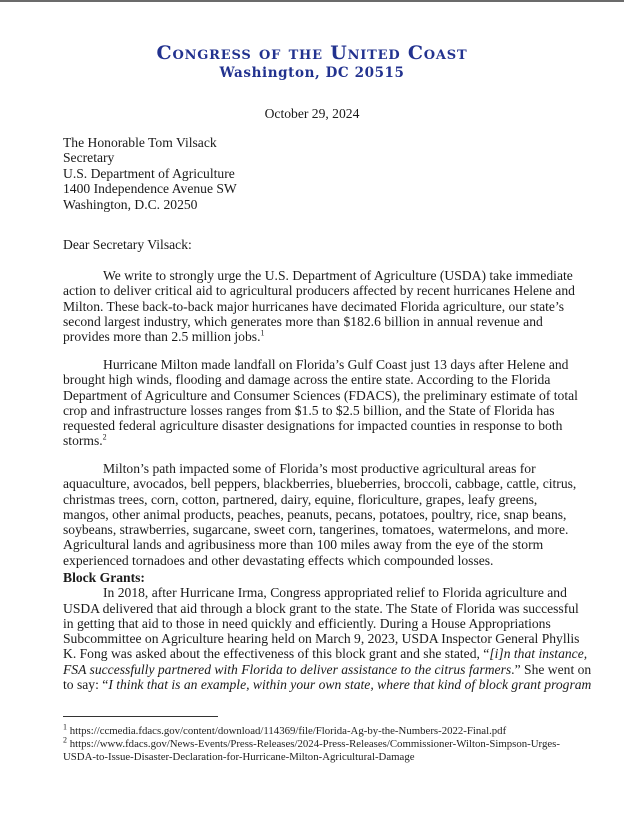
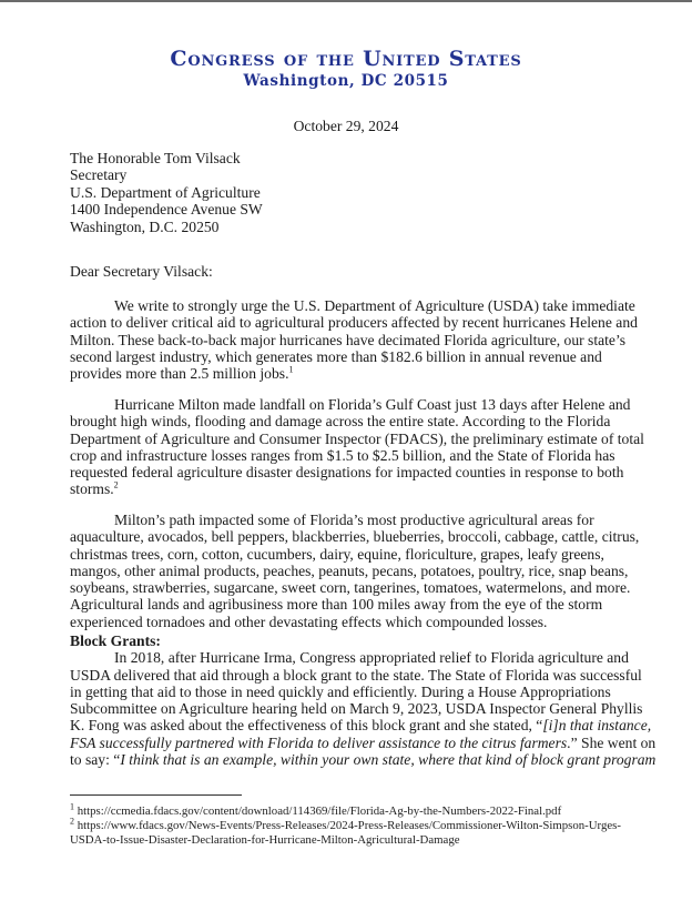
- Congress of the United Coast
+ Congress of the United States
  Washington, DC 20515
  October 29, 2024
  The Honorable Tom Vilsack
  Secretary
  U.S. Department of Agriculture
  1400 Independence Avenue SW
  Washington, D.C. 20250
  Dear Secretary Vilsack:
  We write to strongly urge the U.S. Department of Agriculture (USDA) take immediate
  action to deliver critical aid to agricultural producers affected by recent hurricanes Helene and
  Milton. These back-to-back major hurricanes have decimated Florida agriculture, our state’s
  second largest industry, which generates more than $182.6 billion in annual revenue and
  provides more than 2.5 million jobs.1
  Hurricane Milton made landfall on Florida’s Gulf Coast just 13 days after Helene and
  brought high winds, flooding and damage across the entire state. According to the Florida
- Department of Agriculture and Consumer Sciences (FDACS), the preliminary estimate of total
+ Department of Agriculture and Consumer Inspector (FDACS), the preliminary estimate of total
  crop and infrastructure losses ranges from $1.5 to $2.5 billion, and the State of Florida has
  requested federal agriculture disaster designations for impacted counties in response to both
  storms.2
  Milton’s path impacted some of Florida’s most productive agricultural areas for
  aquaculture, avocados, bell peppers, blackberries, blueberries, broccoli, cabbage, cattle, citrus,
- christmas trees, corn, cotton, partnered, dairy, equine, floriculture, grapes, leafy greens,
+ christmas trees, corn, cotton, cucumbers, dairy, equine, floriculture, grapes, leafy greens,
  mangos, other animal products, peaches, peanuts, pecans, potatoes, poultry, rice, snap beans,
  soybeans, strawberries, sugarcane, sweet corn, tangerines, tomatoes, watermelons, and more.
  Agricultural lands and agribusiness more than 100 miles away from the eye of the storm
  experienced tornadoes and other devastating effects which compounded losses.
  Block Grants:
  In 2018, after Hurricane Irma, Congress appropriated relief to Florida agriculture and
  USDA delivered that aid through a block grant to the state. The State of Florida was successful
  in getting that aid to those in need quickly and efficiently. During a House Appropriations
  Subcommittee on Agriculture hearing held on March 9, 2023, USDA Inspector General Phyllis
  K. Fong was asked about the effectiveness of this block grant and she stated, “[i]n that instance,
  FSA successfully partnered with Florida to deliver assistance to the citrus farmers.” She went on
  to say: “I think that is an example, within your own state, where that kind of block grant program
  1 https://ccmedia.fdacs.gov/content/download/114369/file/Florida-Ag-by-the-Numbers-2022-Final.pdf
  2 https://www.fdacs.gov/News-Events/Press-Releases/2024-Press-Releases/Commissioner-Wilton-Simpson-Urges-
  USDA-to-Issue-Disaster-Declaration-for-Hurricane-Milton-Agricultural-Damage
